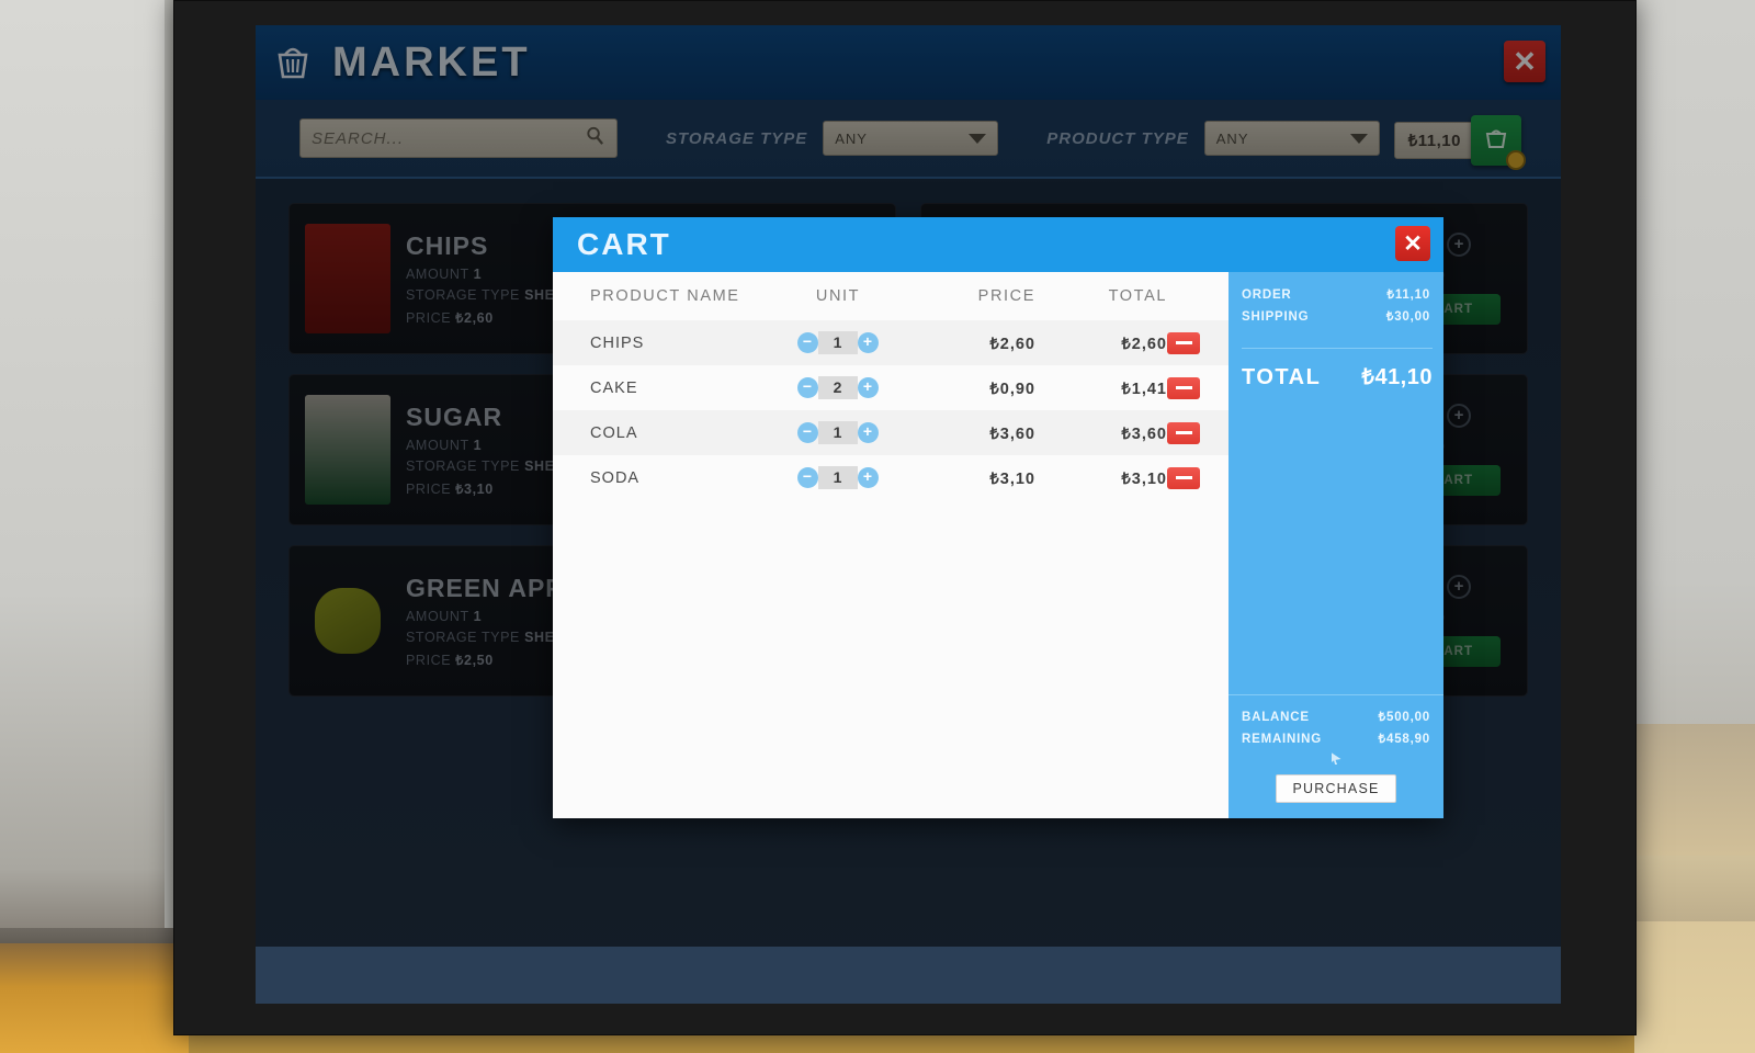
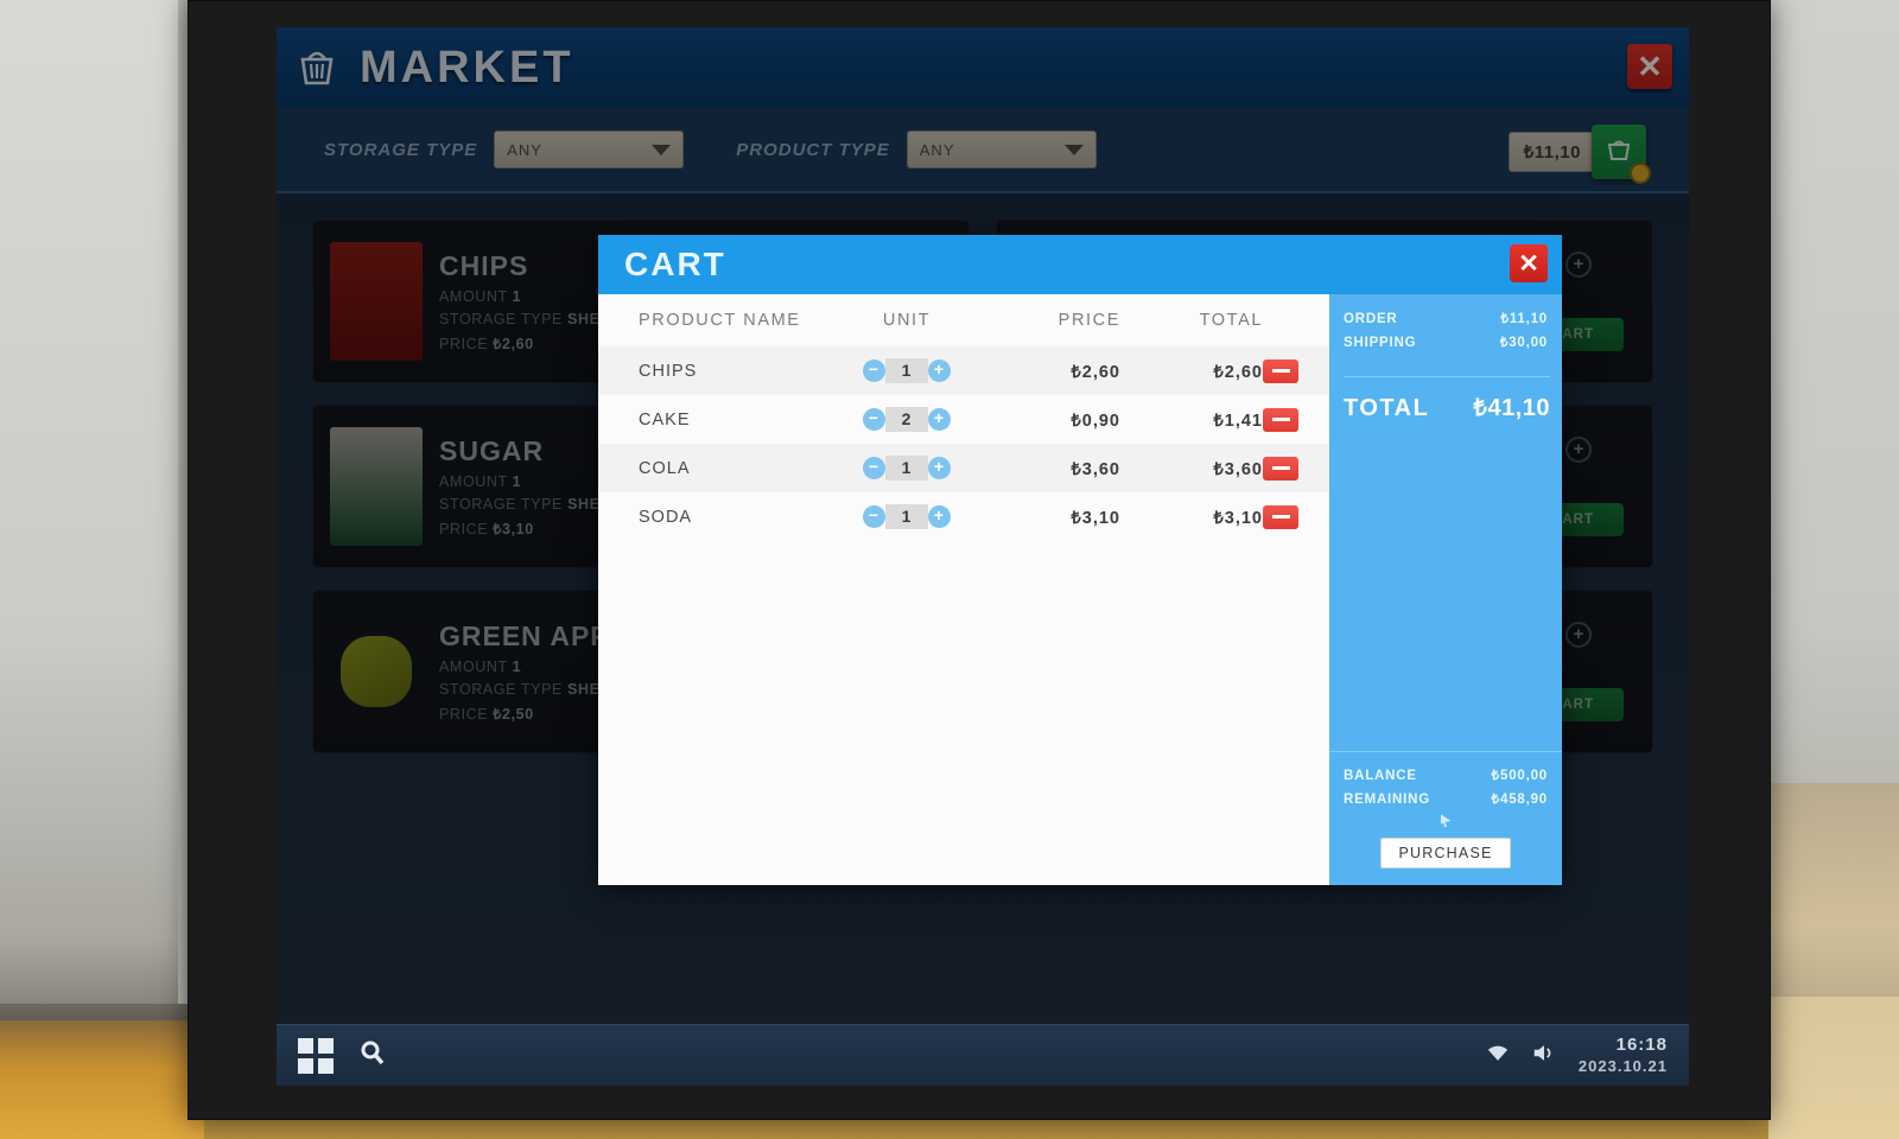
  MARKET
  ✕
- SEARCH...
  STORAGE TYPE
  ANY
  PRODUCT TYPE
  ANY
  ₺11,10
  CHIPS
  AMOUNT 1
  STORAGE TYPE SHE
  PRICE ₺2,60
  +
  SUGAR
  AMOUNT 1
  STORAGE TYPE SHE
  PRICE ₺3,10
  +
  GREEN AP
  AMOUNT 1
  STORAGE TYPE SHE
  PRICE ₺2,50
  +
+ 16:18
+ 2023.10.21
  CART
  ✕
  PRODUCT NAME
  UNIT
  PRICE
  TOTAL
  CHIPS
  −
  1
  +
  ₺2,60
  ₺2,60
  CAKE
  −
  2
  +
  ₺0,90
  ₺1,41
  COLA
  −
  1
  +
  ₺3,60
  ₺3,60
  SODA
  −
  1
  +
  ₺3,10
  ₺3,10
  ORDER
  ₺11,10
  SHIPPING
  ₺30,00
  TOTAL
  ₺41,10
  BALANCE
  ₺500,00
  REMAINING
  ₺458,90
  PURCHASE
